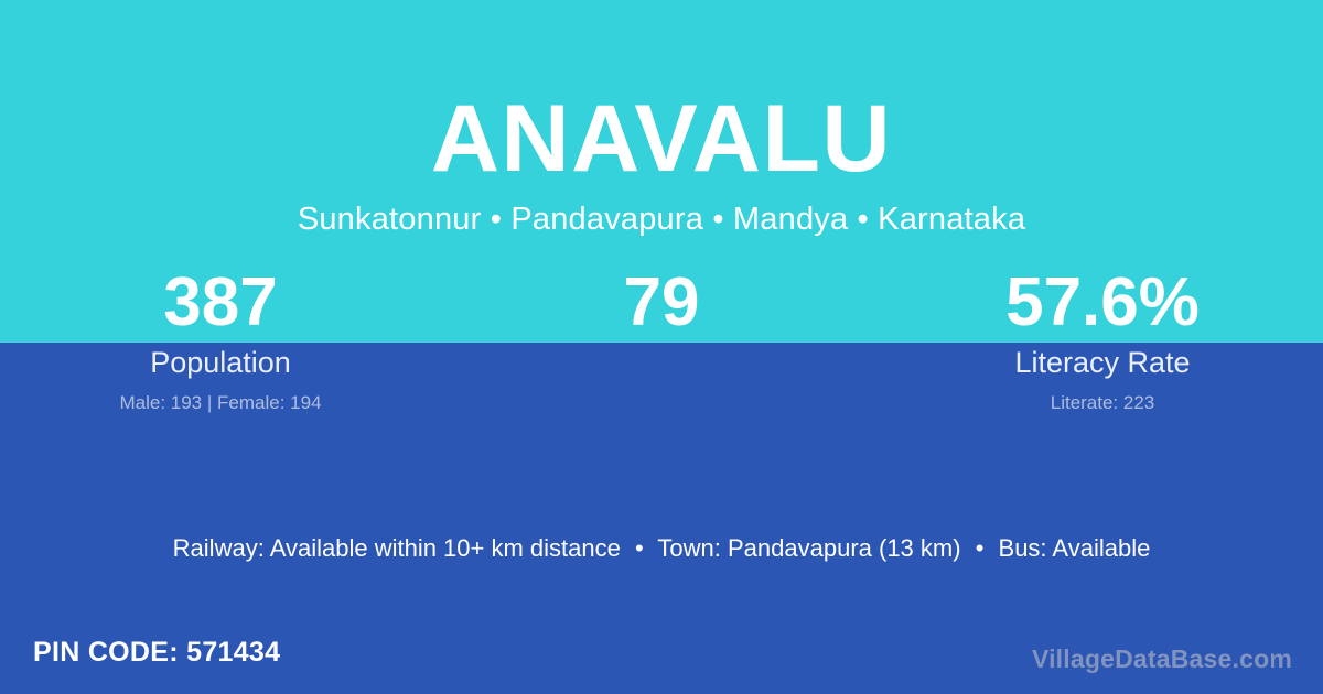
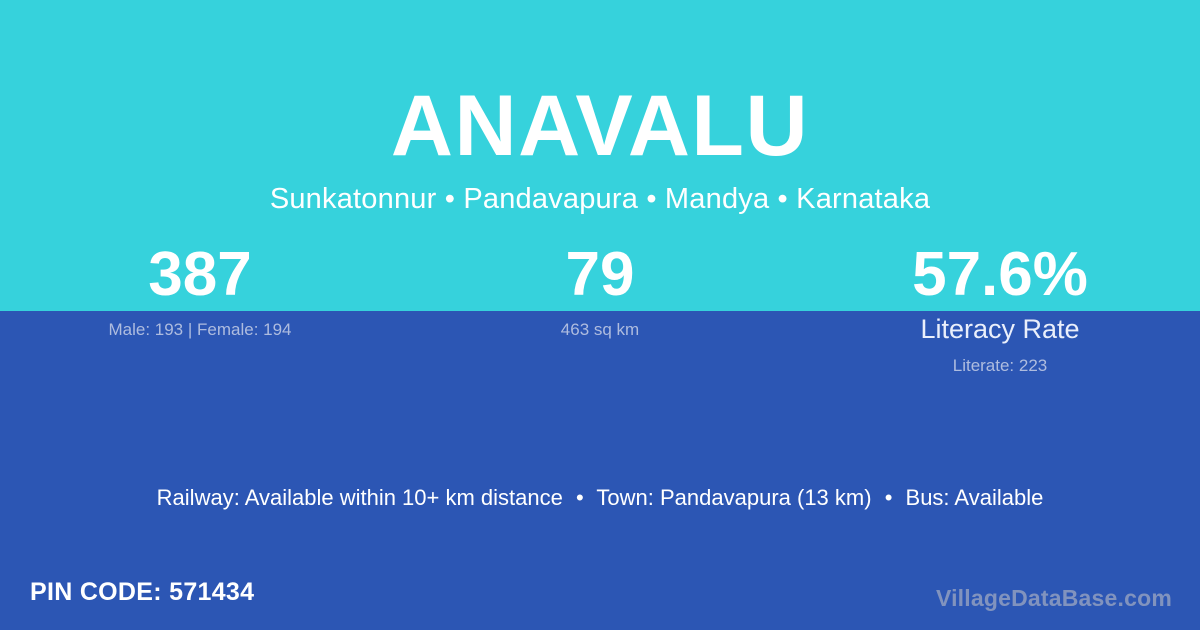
  ANAVALU
  Sunkatonnur • Pandavapura • Mandya • Karnataka
  387
- Population
  Male: 193 | Female: 194
  79
+ 463 sq km
  57.6%
  Literacy Rate
  Literate: 223
  Railway: Available within 10+ km distance • Town: Pandavapura (13 km) • Bus: Available
  PIN CODE: 571434
  VillageDataBase.com
